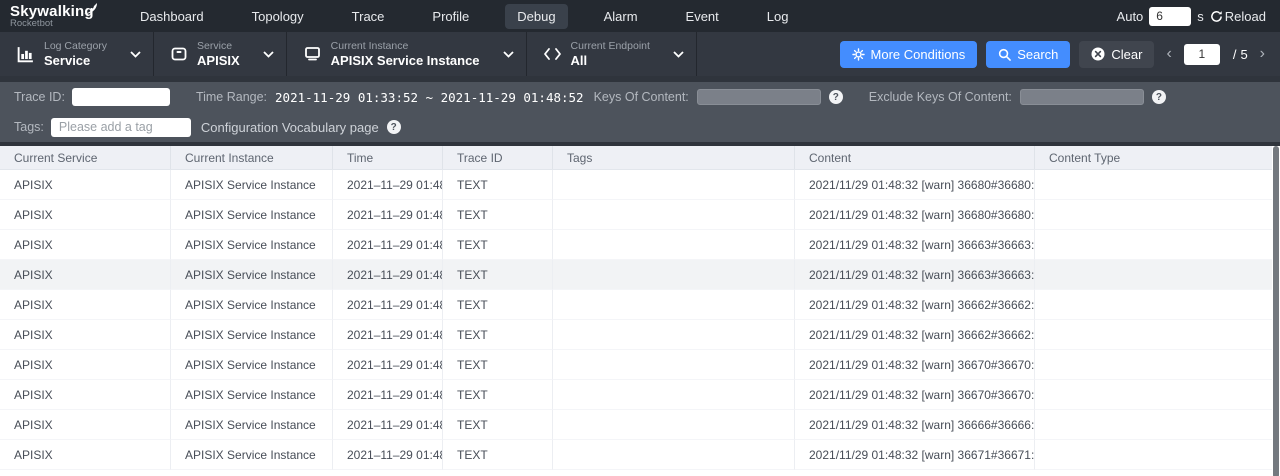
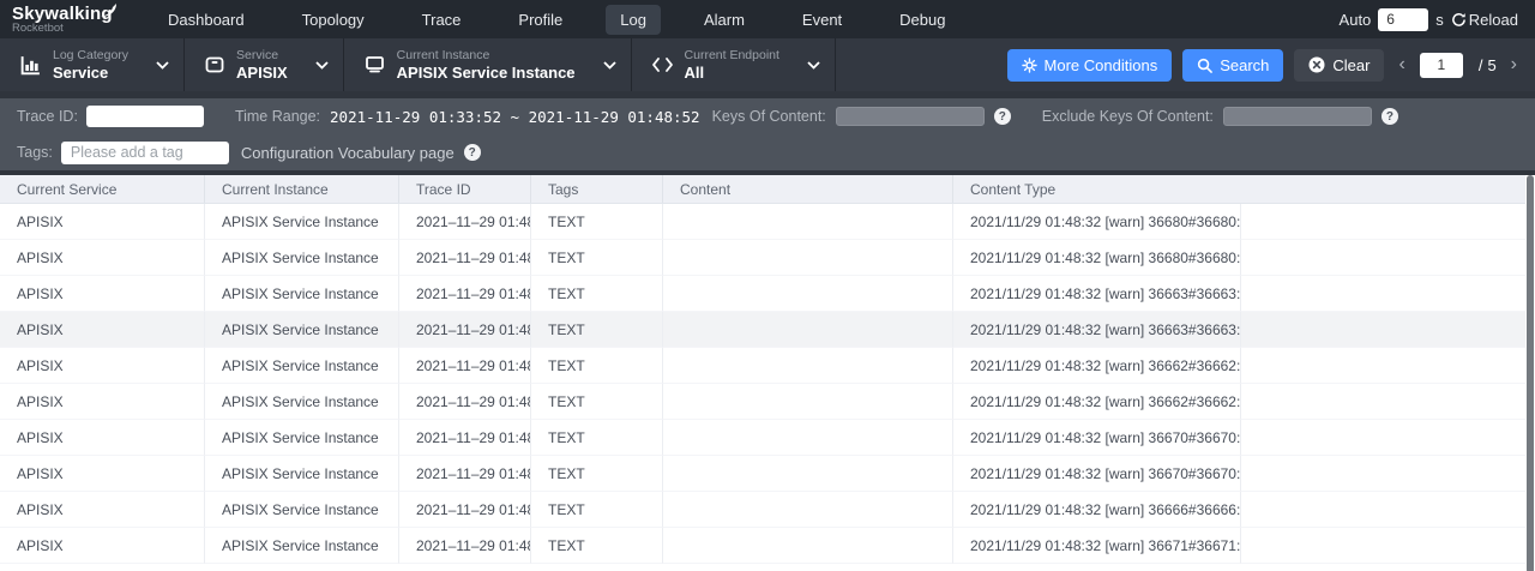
  Skywalking
  Rocketbot
  Dashboard
  Topology
  Trace
  Profile
- Debug
+ Log
  Alarm
  Event
- Log
+ Debug
  Auto
  6
  s
  Reload
  Log Category
  Service
  Service
  APISIX
  Current Instance
  APISIX Service Instance
  Current Endpoint
  All
  More Conditions
  Search
  Clear
  ‹
  1
  /
  5
  ›
  Trace ID:
  Time Range:
  2021-11-29 01:33:52 ~ 2021-11-29 01:48:52
  Keys Of Content:
  ?
  Exclude Keys Of Content:
  ?
  Tags:
  Please add a tag
  Configuration Vocabulary page
  ?
  Current Service
  Current Instance
- Time
  Trace ID
  Tags
  Content
  Content Type
  APISIX
  APISIX Service Instance
  2021–11–29 01:48
  TEXT
  2021/11/29 01:48:32 [warn] 36680#36680:
  APISIX
  APISIX Service Instance
  2021–11–29 01:48
  TEXT
  2021/11/29 01:48:32 [warn] 36680#36680:
  APISIX
  APISIX Service Instance
  2021–11–29 01:48
  TEXT
  2021/11/29 01:48:32 [warn] 36663#36663:
  APISIX
  APISIX Service Instance
  2021–11–29 01:48
  TEXT
  2021/11/29 01:48:32 [warn] 36663#36663:
  APISIX
  APISIX Service Instance
  2021–11–29 01:48
  TEXT
  2021/11/29 01:48:32 [warn] 36662#36662:
  APISIX
  APISIX Service Instance
  2021–11–29 01:48
  TEXT
  2021/11/29 01:48:32 [warn] 36662#36662:
  APISIX
  APISIX Service Instance
  2021–11–29 01:48
  TEXT
  2021/11/29 01:48:32 [warn] 36670#36670:
  APISIX
  APISIX Service Instance
  2021–11–29 01:48
  TEXT
  2021/11/29 01:48:32 [warn] 36670#36670:
  APISIX
  APISIX Service Instance
  2021–11–29 01:48
  TEXT
  2021/11/29 01:48:32 [warn] 36666#36666:
  APISIX
  APISIX Service Instance
  2021–11–29 01:48
  TEXT
  2021/11/29 01:48:32 [warn] 36671#36671:
